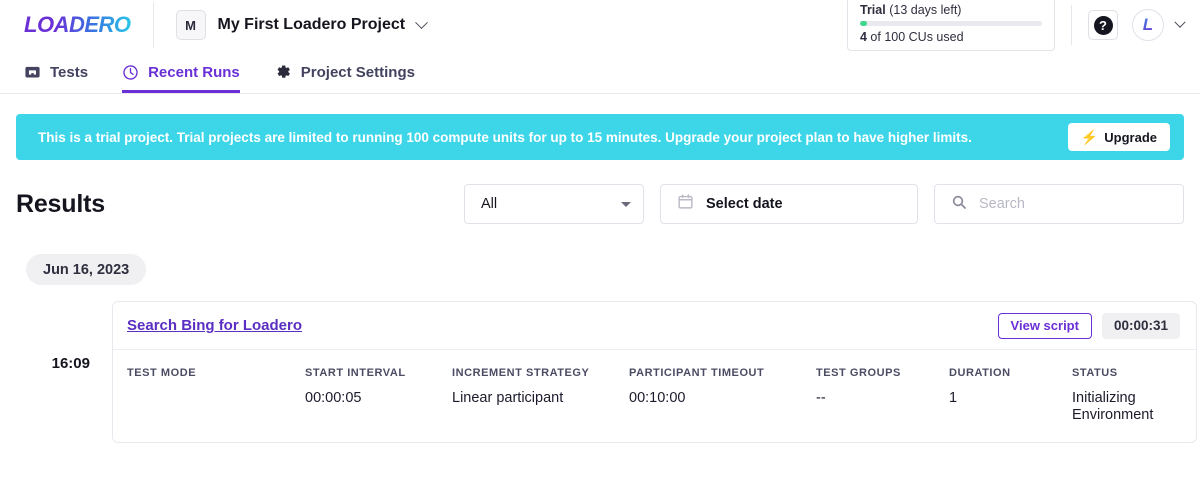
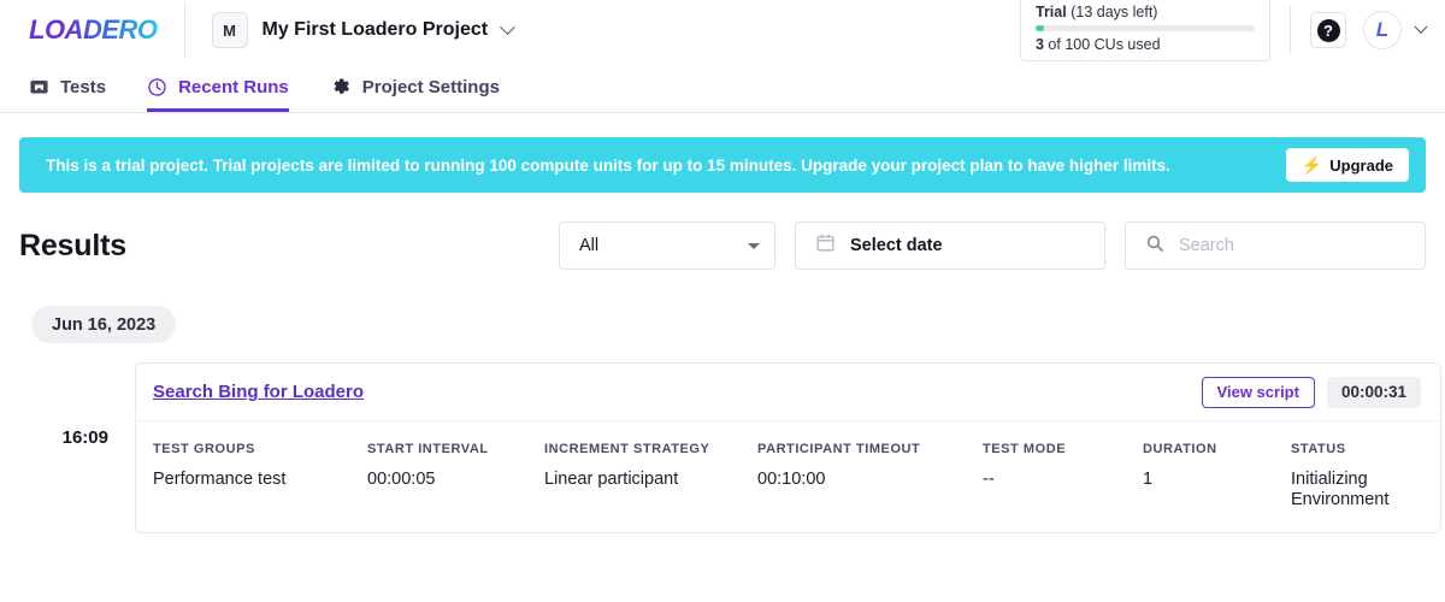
  LOADERO
  M
  My First Loadero Project
  Trial (13 days left)
- 4 of 100 CUs used
+ 3 of 100 CUs used
  ?
  L
  Tests
  Recent Runs
  Project Settings
  This is a trial project. Trial projects are limited to running 100 compute units for up to 15 minutes. Upgrade your project plan to have higher limits.
  ⚡
  Upgrade
  Results
  All
  Select date
  Search
  Jun 16, 2023
  16:09
  Search Bing for Loadero
  View script
  00:00:31
- TEST MODE
+ TEST GROUPS
+ Performance test
  START INTERVAL
  00:00:05
  INCREMENT STRATEGY
  Linear participant
  PARTICIPANT TIMEOUT
  00:10:00
- TEST GROUPS
+ TEST MODE
  --
  DURATION
  1
  STATUS
  Initializing Environment
